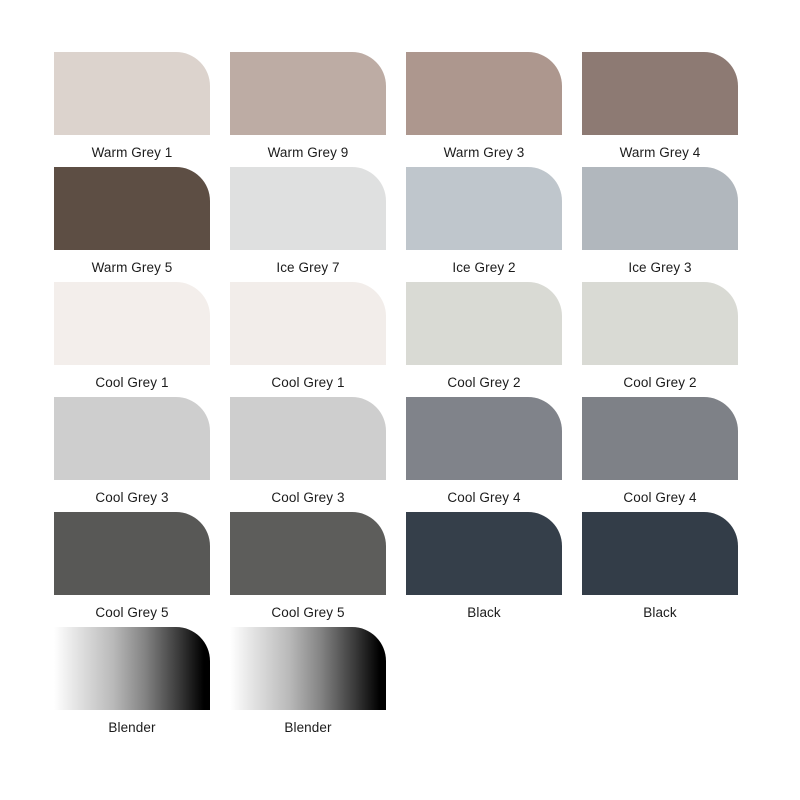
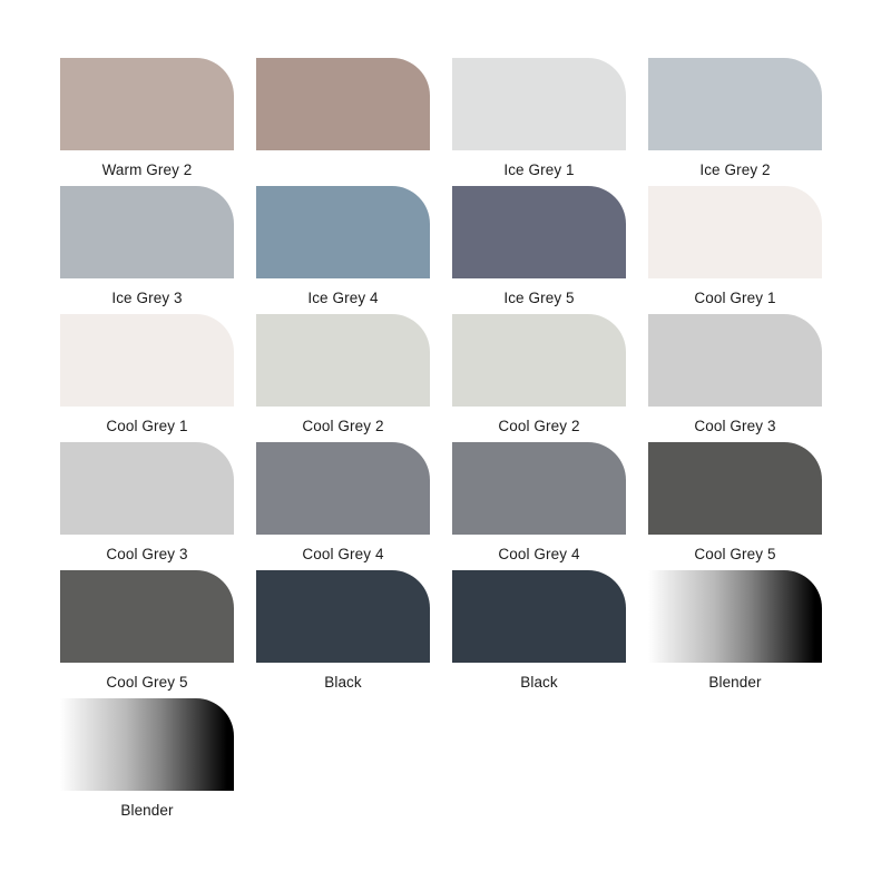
- Warm Grey 1
- Warm Grey 9
+ Warm Grey 2
- Warm Grey 3
- Warm Grey 4
- Warm Grey 5
- Ice Grey 7
+ Ice Grey 1
  Ice Grey 2
  Ice Grey 3
+ Ice Grey 4
+ Ice Grey 5
  Cool Grey 1
  Cool Grey 1
  Cool Grey 2
  Cool Grey 2
  Cool Grey 3
  Cool Grey 3
  Cool Grey 4
  Cool Grey 4
  Cool Grey 5
  Cool Grey 5
  Black
  Black
  Blender
  Blender
